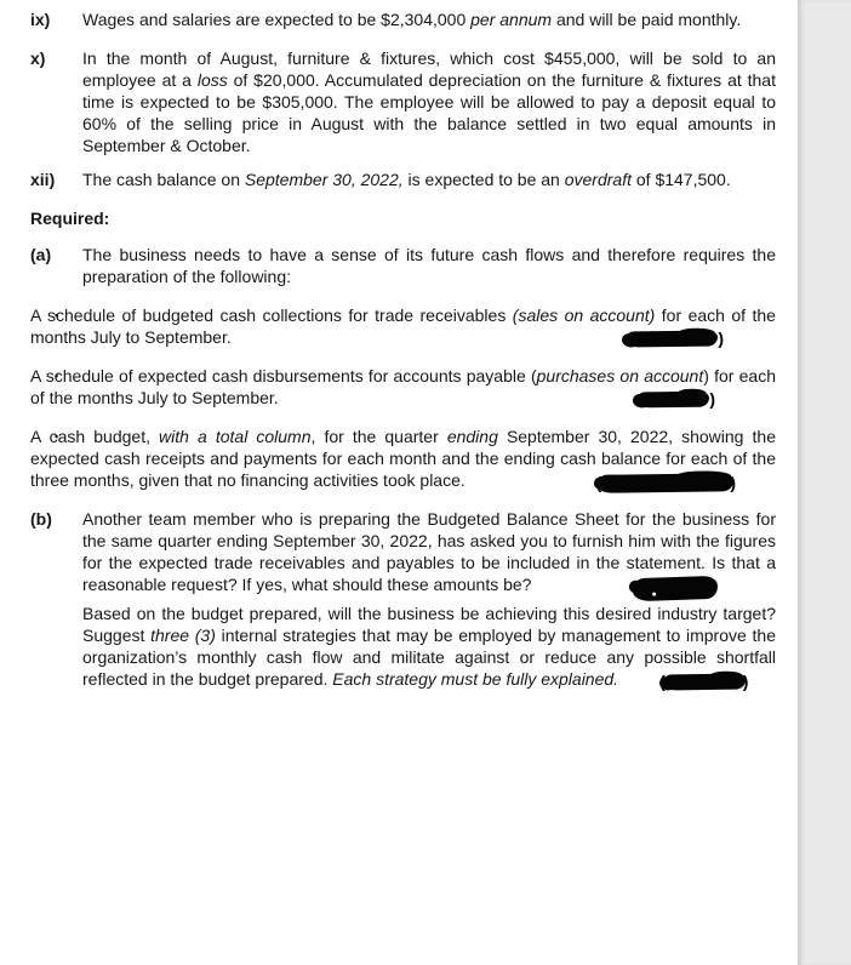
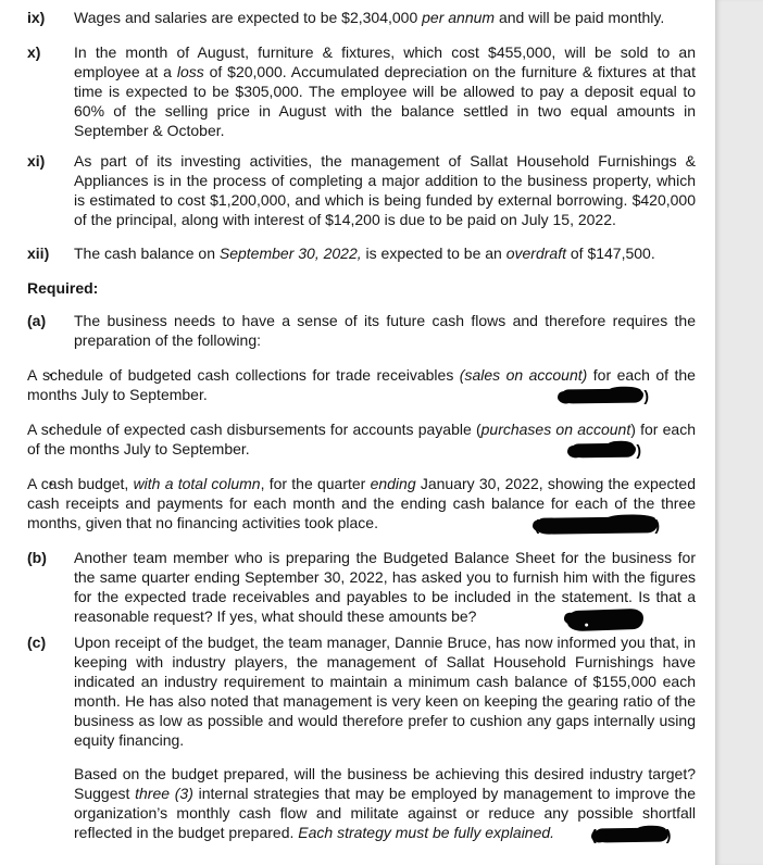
  ix)
  Wages and salaries are expected to be $2,304,000 per annum and will be paid monthly.
  x)
  In the month of August, furniture & fixtures, which cost $455,000, will be sold to an employee at a loss of $20,000. Accumulated depreciation on the furniture & fixtures at that time is expected to be $305,000. The employee will be allowed to pay a deposit equal to 60% of the selling price in August with the balance settled in two equal amounts in September & October.
+ xi)
+ As part of its investing activities, the management of Sallat Household Furnishings & Appliances is in the process of completing a major addition to the business property, which is estimated to cost $1,200,000, and which is being funded by external borrowing. $420,000 of the principal, along with interest of $14,200 is due to be paid on July 15, 2022.
  xii)
  The cash balance on September 30, 2022, is expected to be an overdraft of $147,500.
  Required:
  (a)
  The business needs to have a sense of its future cash flows and therefore requires the preparation of the following:
  ▪
  A schedule of budgeted cash collections for trade receivables (sales on account) for each of the months July to September.
  )
  ▪
  A schedule of expected cash disbursements for accounts payable (purchases on account) for each of the months July to September.
  )
  ▪
- A cash budget, with a total column, for the quarter ending September 30, 2022, showing the expected cash receipts and payments for each month and the ending cash balance for each of the three months, given that no financing activities took place.
+ A cash budget, with a total column, for the quarter ending January 30, 2022, showing the expected cash receipts and payments for each month and the ending cash balance for each of the three months, given that no financing activities took place.
  (b)
  Another team member who is preparing the Budgeted Balance Sheet for the business for the same quarter ending September 30, 2022, has asked you to furnish him with the figures for the expected trade receivables and payables to be included in the statement. Is that a reasonable request? If yes, what should these amounts be?
+ (c)
+ Upon receipt of the budget, the team manager, Dannie Bruce, has now informed you that, in keeping with industry players, the management of Sallat Household Furnishings have indicated an industry requirement to maintain a minimum cash balance of $155,000 each month. He has also noted that management is very keen on keeping the gearing ratio of the business as low as possible and would therefore prefer to cushion any gaps internally using equity financing.
  Based on the budget prepared, will the business be achieving this desired industry target? Suggest three (3) internal strategies that may be employed by management to improve the organization’s monthly cash flow and militate against or reduce any possible shortfall reflected in the budget prepared. Each strategy must be fully explained.
  )
